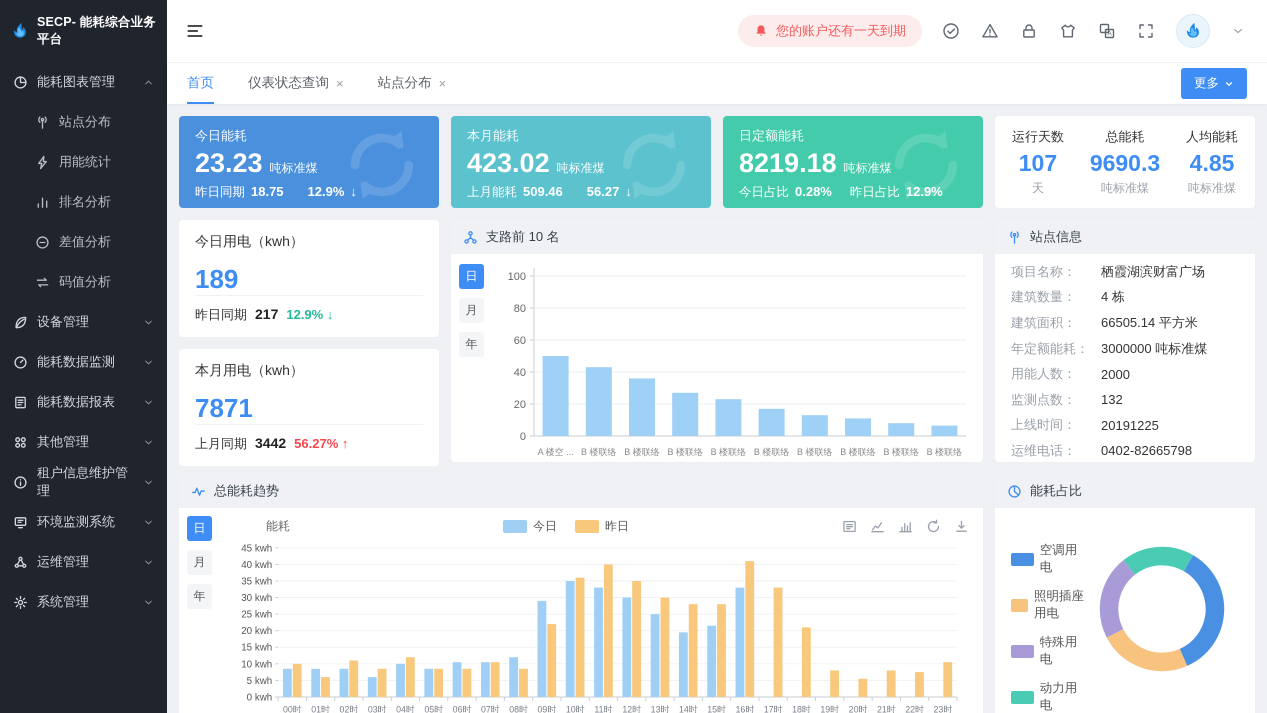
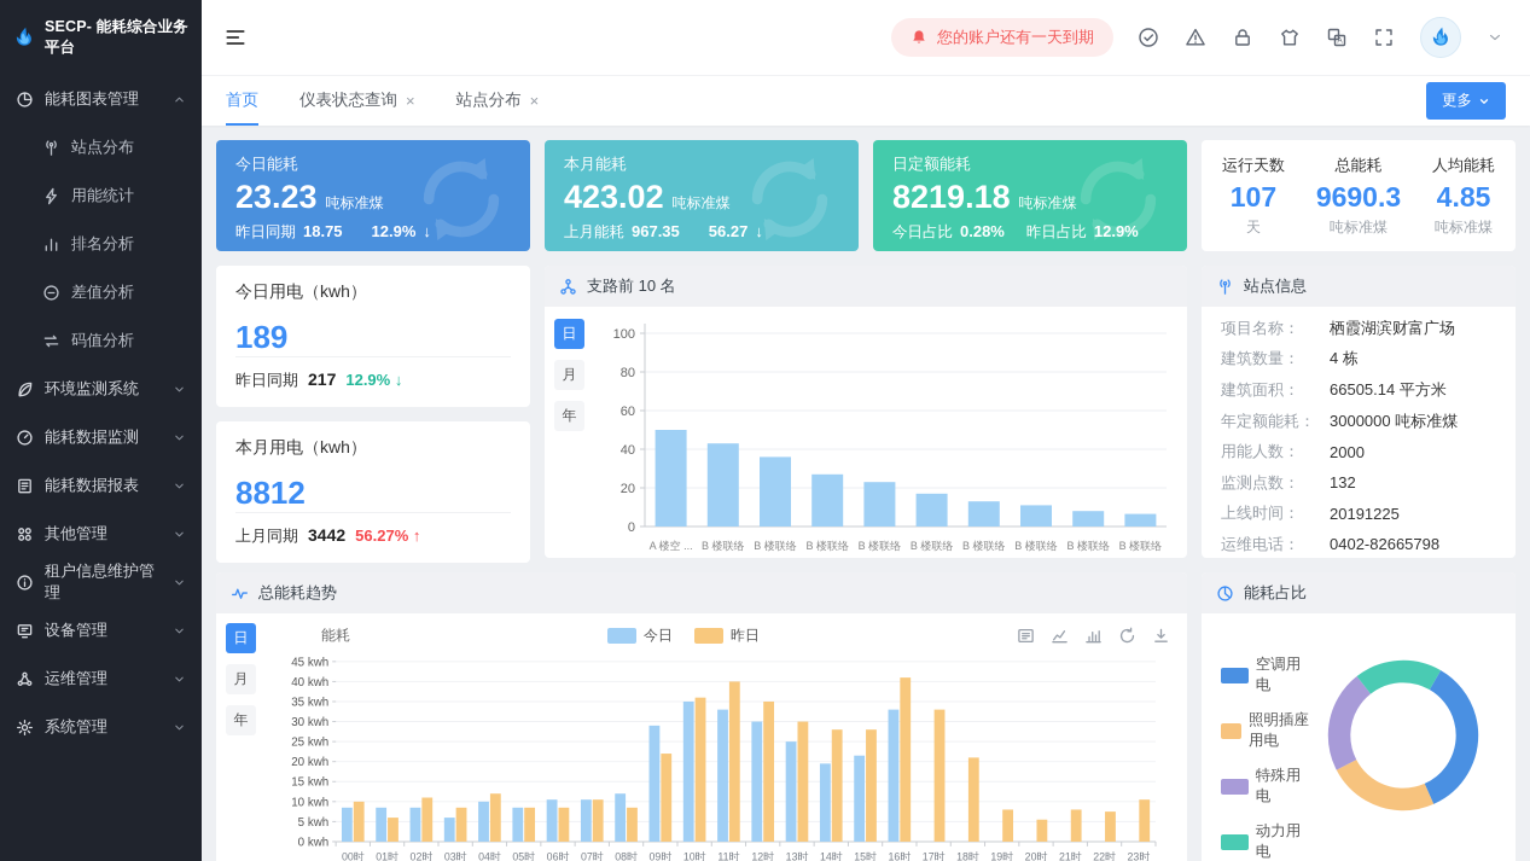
  SECP- 能耗综合业务平台
  能耗图表管理
  站点分布
  用能统计
  排名分析
  差值分析
  码值分析
- 设备管理
+ 环境监测系统
  能耗数据监测
  能耗数据报表
  其他管理
  租户信息维护管理
- 环境监测系统
+ 设备管理
  运维管理
  系统管理
  您的账户还有一天到期
  首页
  仪表状态查询
  ×
  站点分布
  ×
  更多
  今日能耗
  23.23
  吨标准煤
  昨日同期
  18.75
  12.9%
  ↓
  本月能耗
  423.02
  吨标准煤
  上月能耗
- 509.46
+ 967.35
  56.27
  ↓
  日定额能耗
  8219.18
  吨标准煤
  今日占比
  0.28%
  昨日占比
  12.9%
  运行天数
  107
  天
  总能耗
  9690.3
  吨标准煤
  人均能耗
  4.85
  吨标准煤
  今日用电（kwh）
  189
  昨日同期
  217
  12.9% ↓
  本月用电（kwh）
- 7871
+ 8812
  上月同期
  3442
  56.27% ↑
  支路前 10 名
  日
  月
  年
  0
  20
  40
  60
  80
  100
  A 楼空 ...
  B 楼联络
  B 楼联络
  B 楼联络
  B 楼联络
  B 楼联络
  B 楼联络
  B 楼联络
  B 楼联络
  B 楼联络
  站点信息
  项目名称：
  栖霞湖滨财富广场
  建筑数量：
  4 栋
  建筑面积：
  66505.14 平方米
  年定额能耗：
  3000000 吨标准煤
  用能人数：
  2000
  监测点数：
  132
  上线时间：
  20191225
  运维电话：
  0402-82665798
  总能耗趋势
  日
  月
  年
  能耗
  今日
  昨日
  0 kwh
  5 kwh
  10 kwh
  15 kwh
  20 kwh
  25 kwh
  30 kwh
  35 kwh
  40 kwh
  45 kwh
  00时
  01时
  02时
  03时
  04时
  05时
  06时
  07时
  08时
  09时
  10时
  11时
  12时
  13时
  14时
  15时
  16时
  17时
  18时
  19时
  20时
  21时
  22时
  23时
  能耗占比
  空调用电
  照明插座用电
  特殊用电
  动力用电
